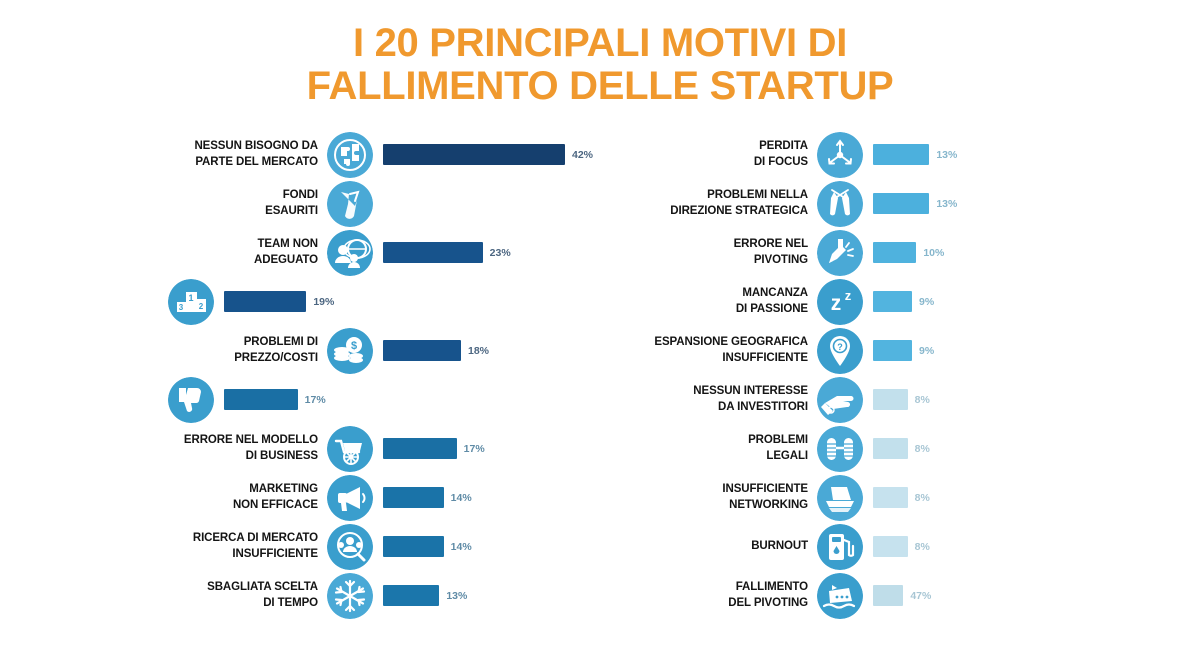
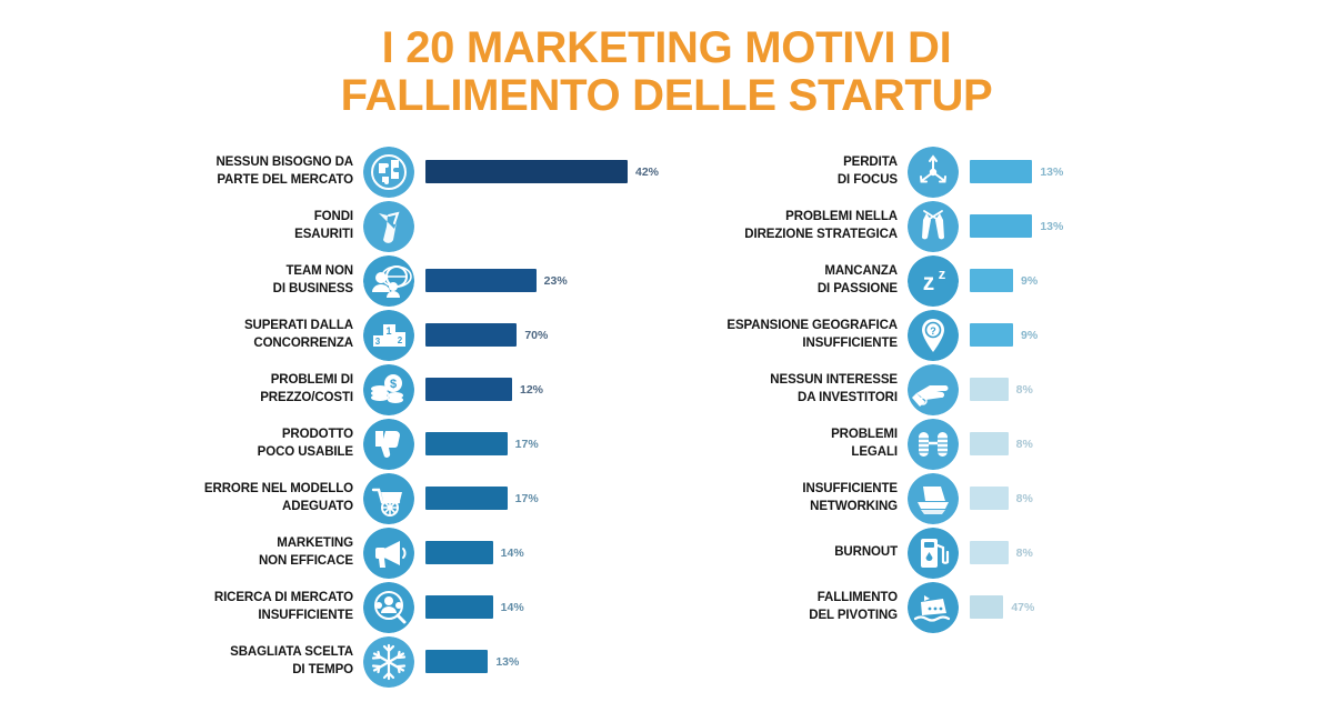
- I 20 PRINCIPALI MOTIVI DI
+ I 20 MARKETING MOTIVI DI
  FALLIMENTO DELLE STARTUP
  NESSUN BISOGNO DA
  PARTE DEL MERCATO
  42%
  FONDI
  ESAURITI
  TEAM NON
- ADEGUATO
+ DI BUSINESS
  23%
+ SUPERATI DALLA
+ CONCORRENZA
  1
  2
  3
- 19%
+ 70%
  PROBLEMI DI
  PREZZO/COSTI
  $
- 18%
+ 12%
+ PRODOTTO
+ POCO USABILE
  17%
  ERRORE NEL MODELLO
- DI BUSINESS
+ ADEGUATO
  17%
  MARKETING
  NON EFFICACE
  14%
  RICERCA DI MERCATO
  INSUFFICIENTE
  14%
  SBAGLIATA SCELTA
  DI TEMPO
  13%
  PERDITA
  DI FOCUS
  13%
  PROBLEMI NELLA
  DIREZIONE STRATEGICA
  13%
- ERRORE NEL
- PIVOTING
- 10%
  MANCANZA
  DI PASSIONE
  z
  z
  9%
  ESPANSIONE GEOGRAFICA
  INSUFFICIENTE
  ?
  9%
  NESSUN INTERESSE
  DA INVESTITORI
  8%
  PROBLEMI
  LEGALI
  8%
  INSUFFICIENTE
  NETWORKING
  8%
  BURNOUT
  8%
  FALLIMENTO
  DEL PIVOTING
  47%
